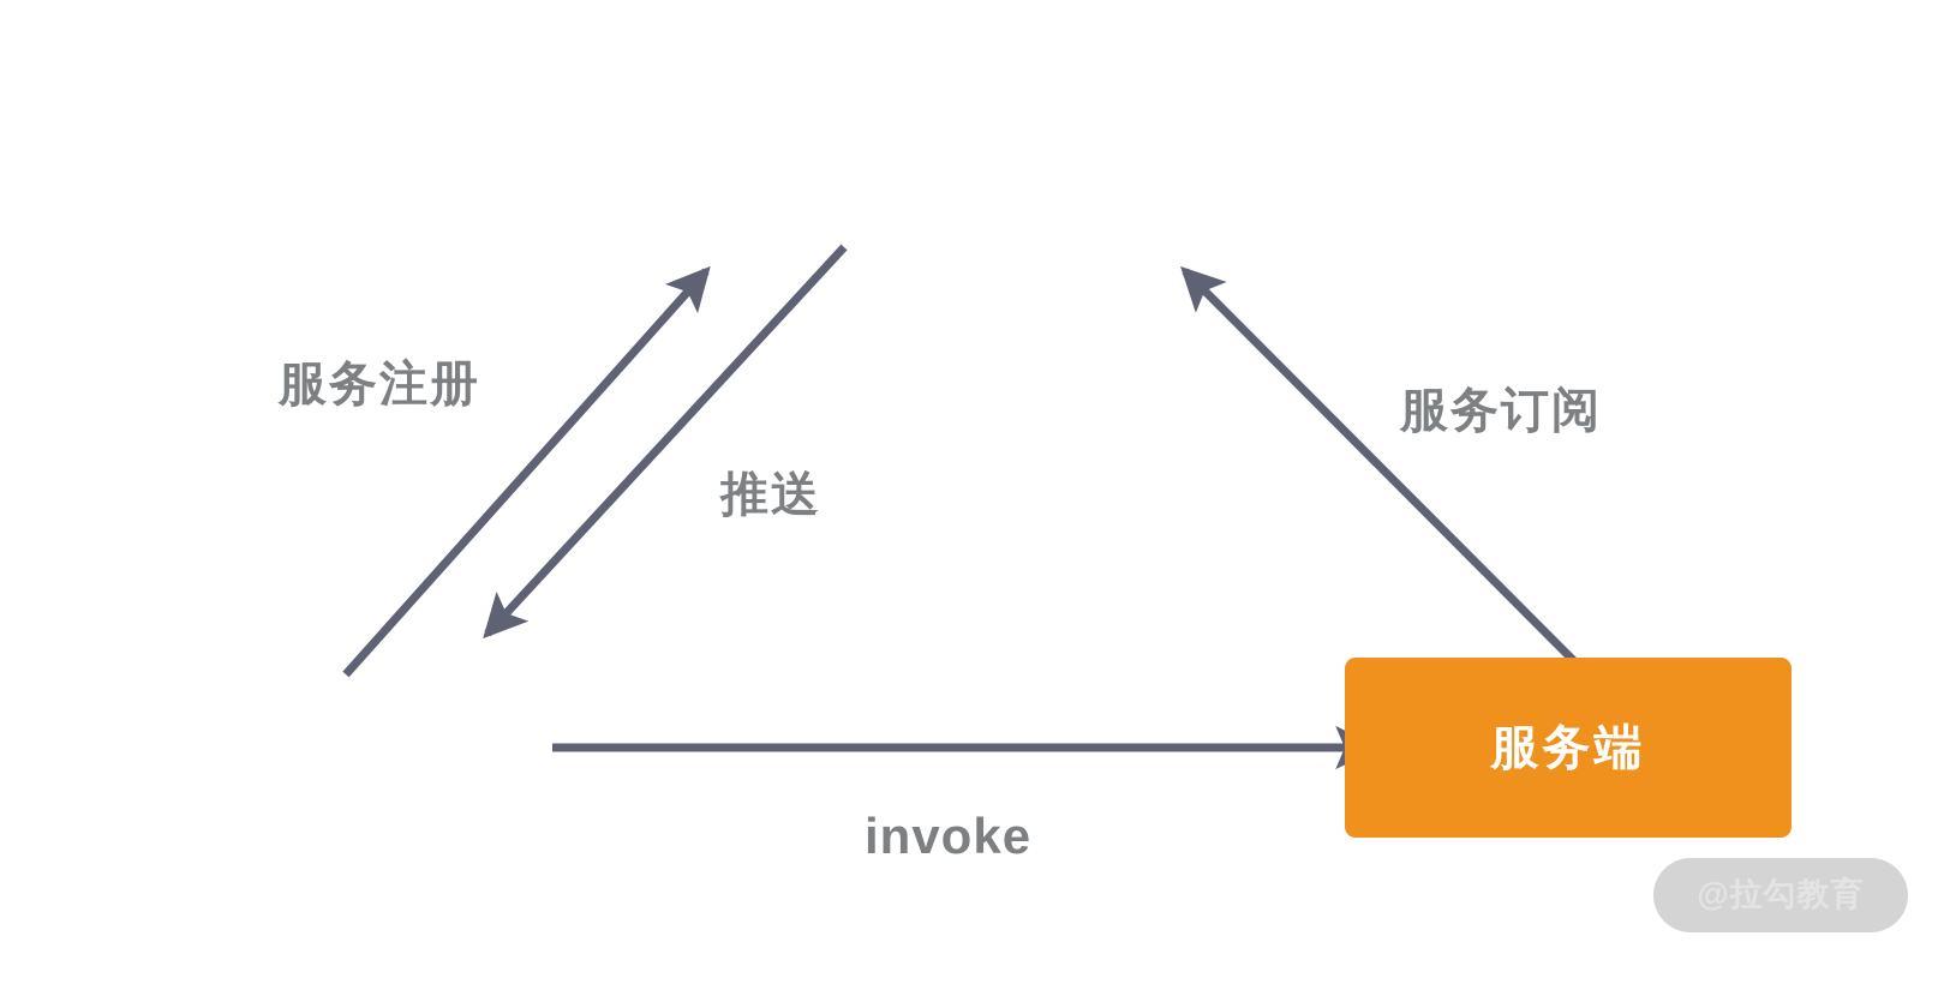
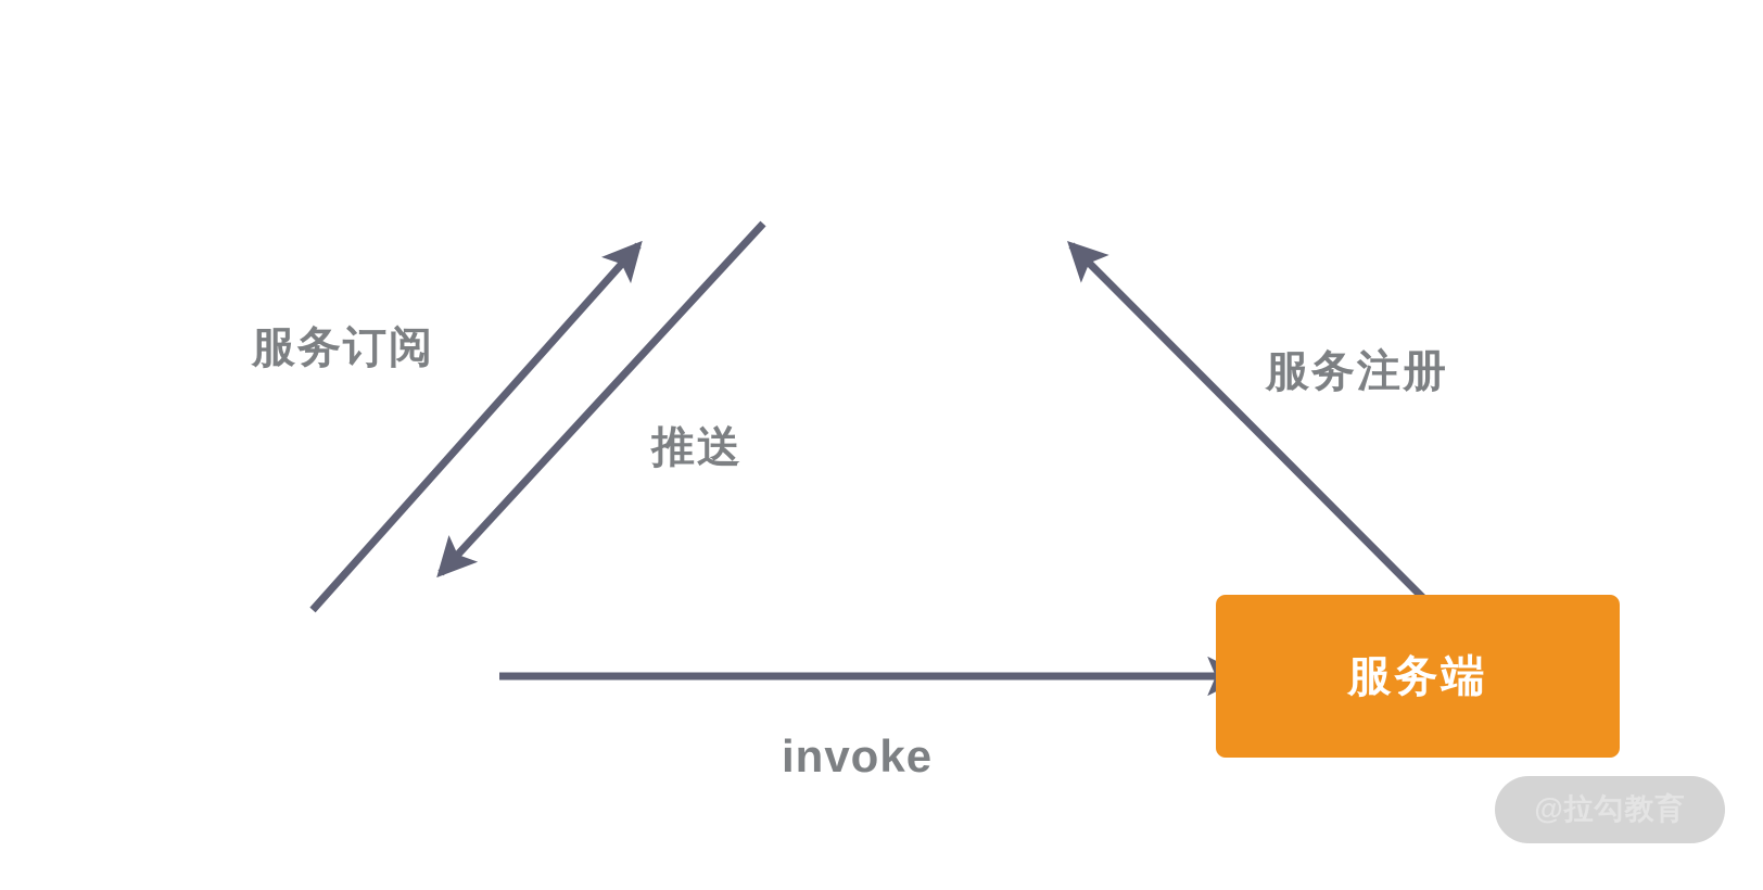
  服务端
- 服务注册
+ 服务订阅
  推送
- 服务订阅
+ 服务注册
  invoke
